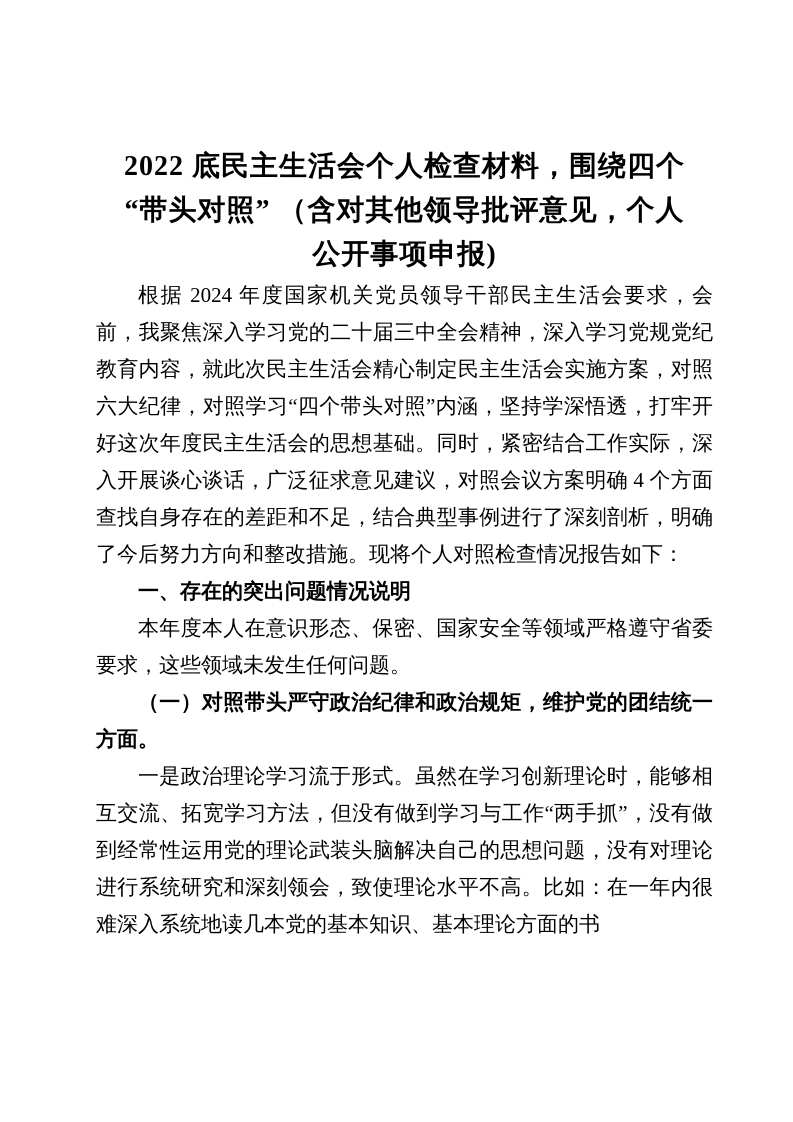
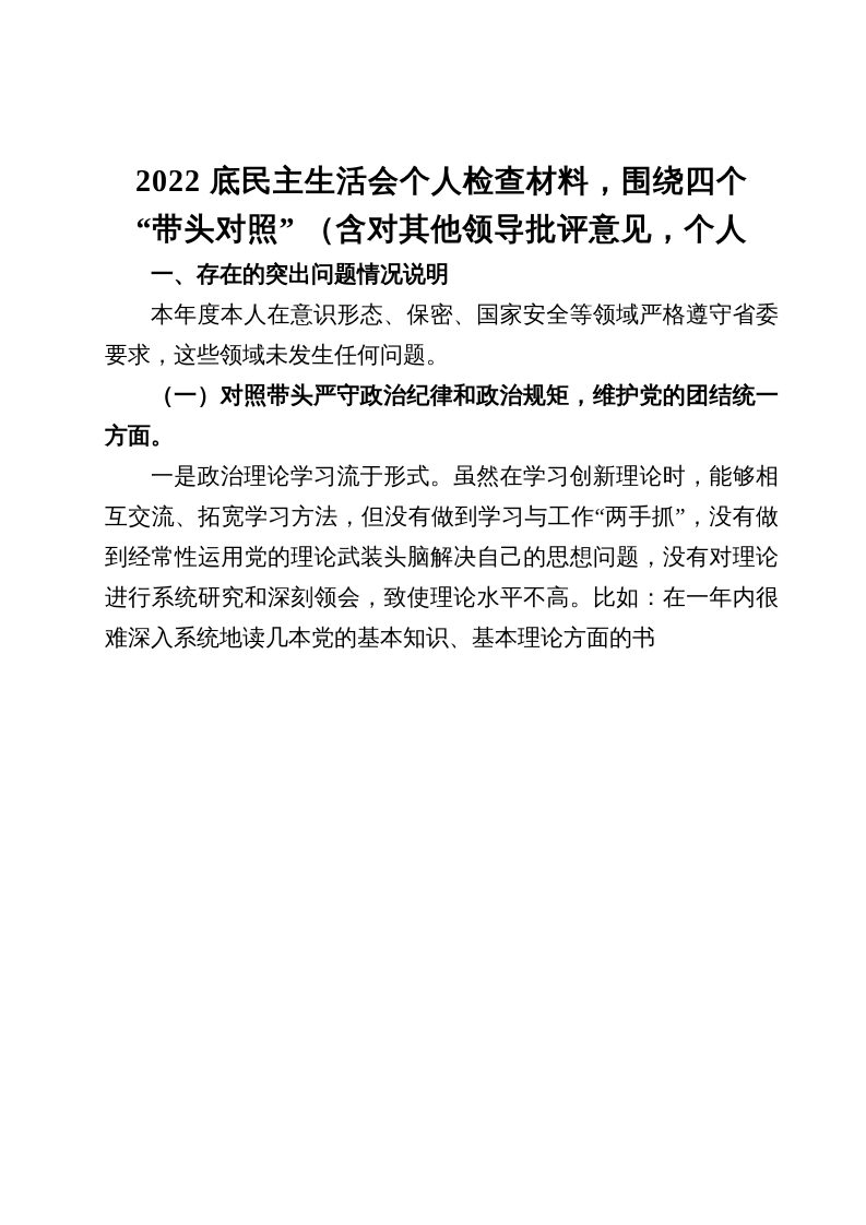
  2022 底民主生活会个人检查材料，围绕四个
  “带头对照” （含对其他领导批评意见，个人
- 公开事项申报)
- 根据 2024 年度国家机关党员领导干部民主生活会要求，会前，我聚焦深入学习党的二十届三中全会精神，深入学习党规党纪教育内容，就此次民主生活会精心制定民主生活会实施方案，对照六大纪律，对照学习“四个带头对照”内涵，坚持学深悟透，打牢开好这次年度民主生活会的思想基础。同时，紧密结合工作实际，深入开展谈心谈话，广泛征求意见建议，对照会议方案明确 4 个方面查找自身存在的差距和不足，结合典型事例进行了深刻剖析，明确了今后努力方向和整改措施。现将个人对照检查情况报告如下：
  一、存在的突出问题情况说明
  本年度本人在意识形态、保密、国家安全等领域严格遵守省委要求，这些领域未发生任何问题。
  （一）对照带头严守政治纪律和政治规矩，维护党的团结统一方面。
  一是政治理论学习流于形式。虽然在学习创新理论时，能够相互交流、拓宽学习方法，但没有做到学习与工作“两手抓”，没有做到经常性运用党的理论武装头脑解决自己的思想问题，没有对理论进行系统研究和深刻领会，致使理论水平不高。比如：在一年内很难深入系统地读几本党的基本知识、基本理论方面的书
